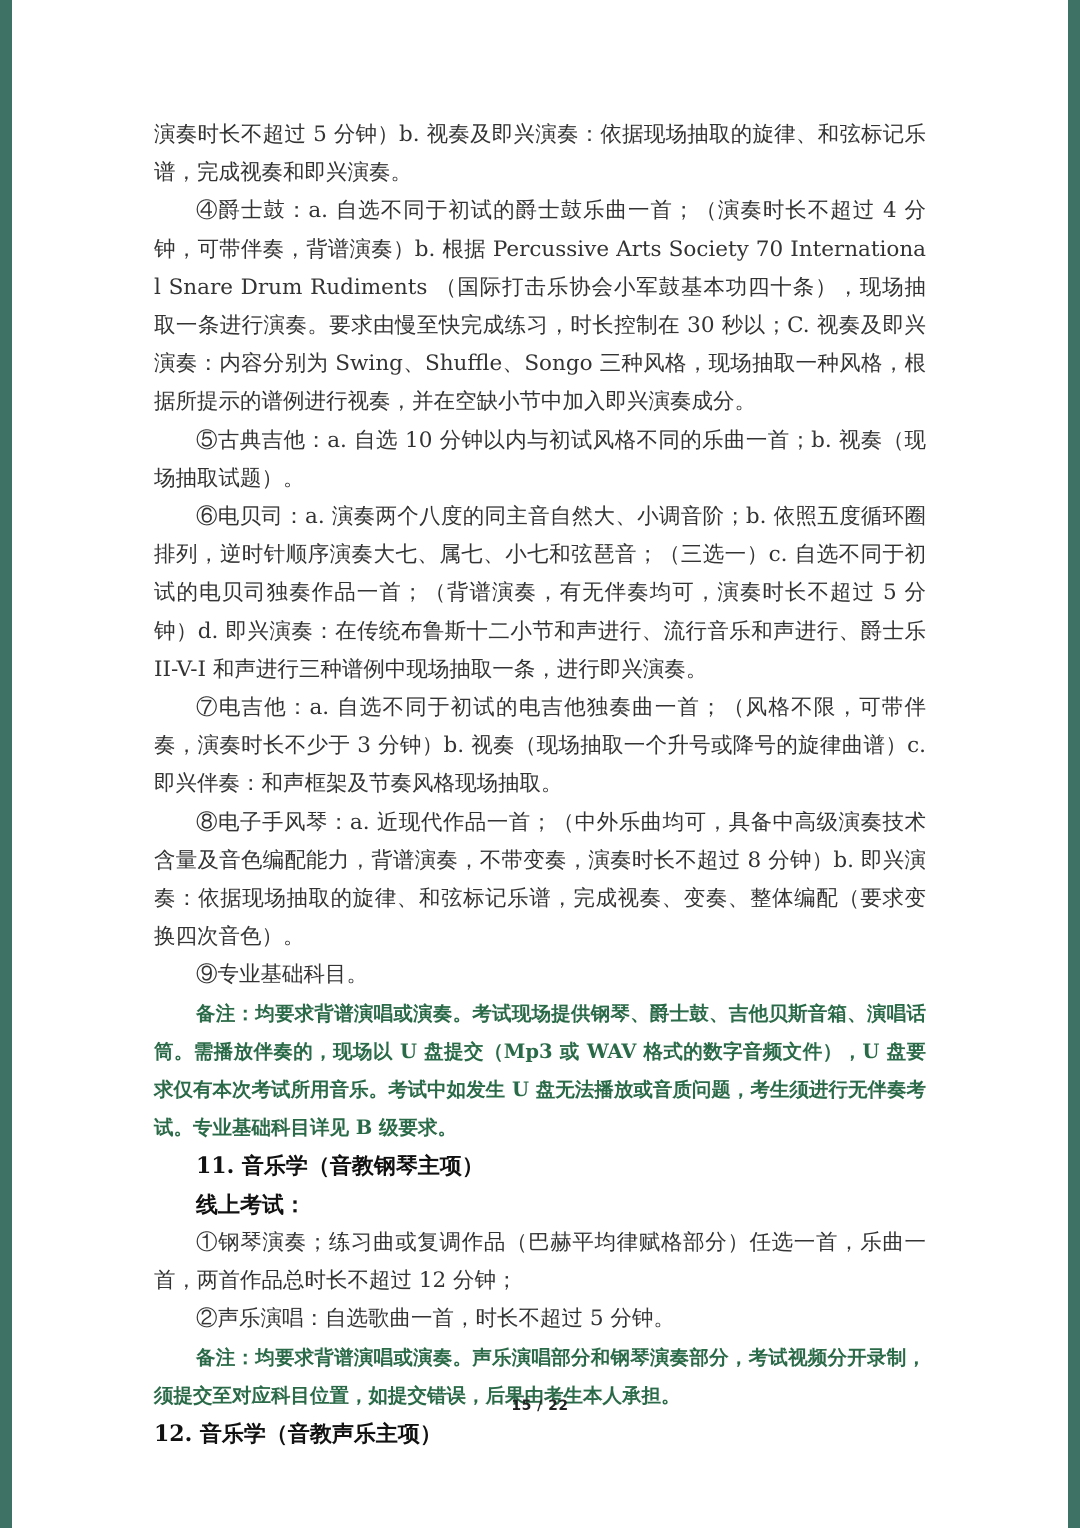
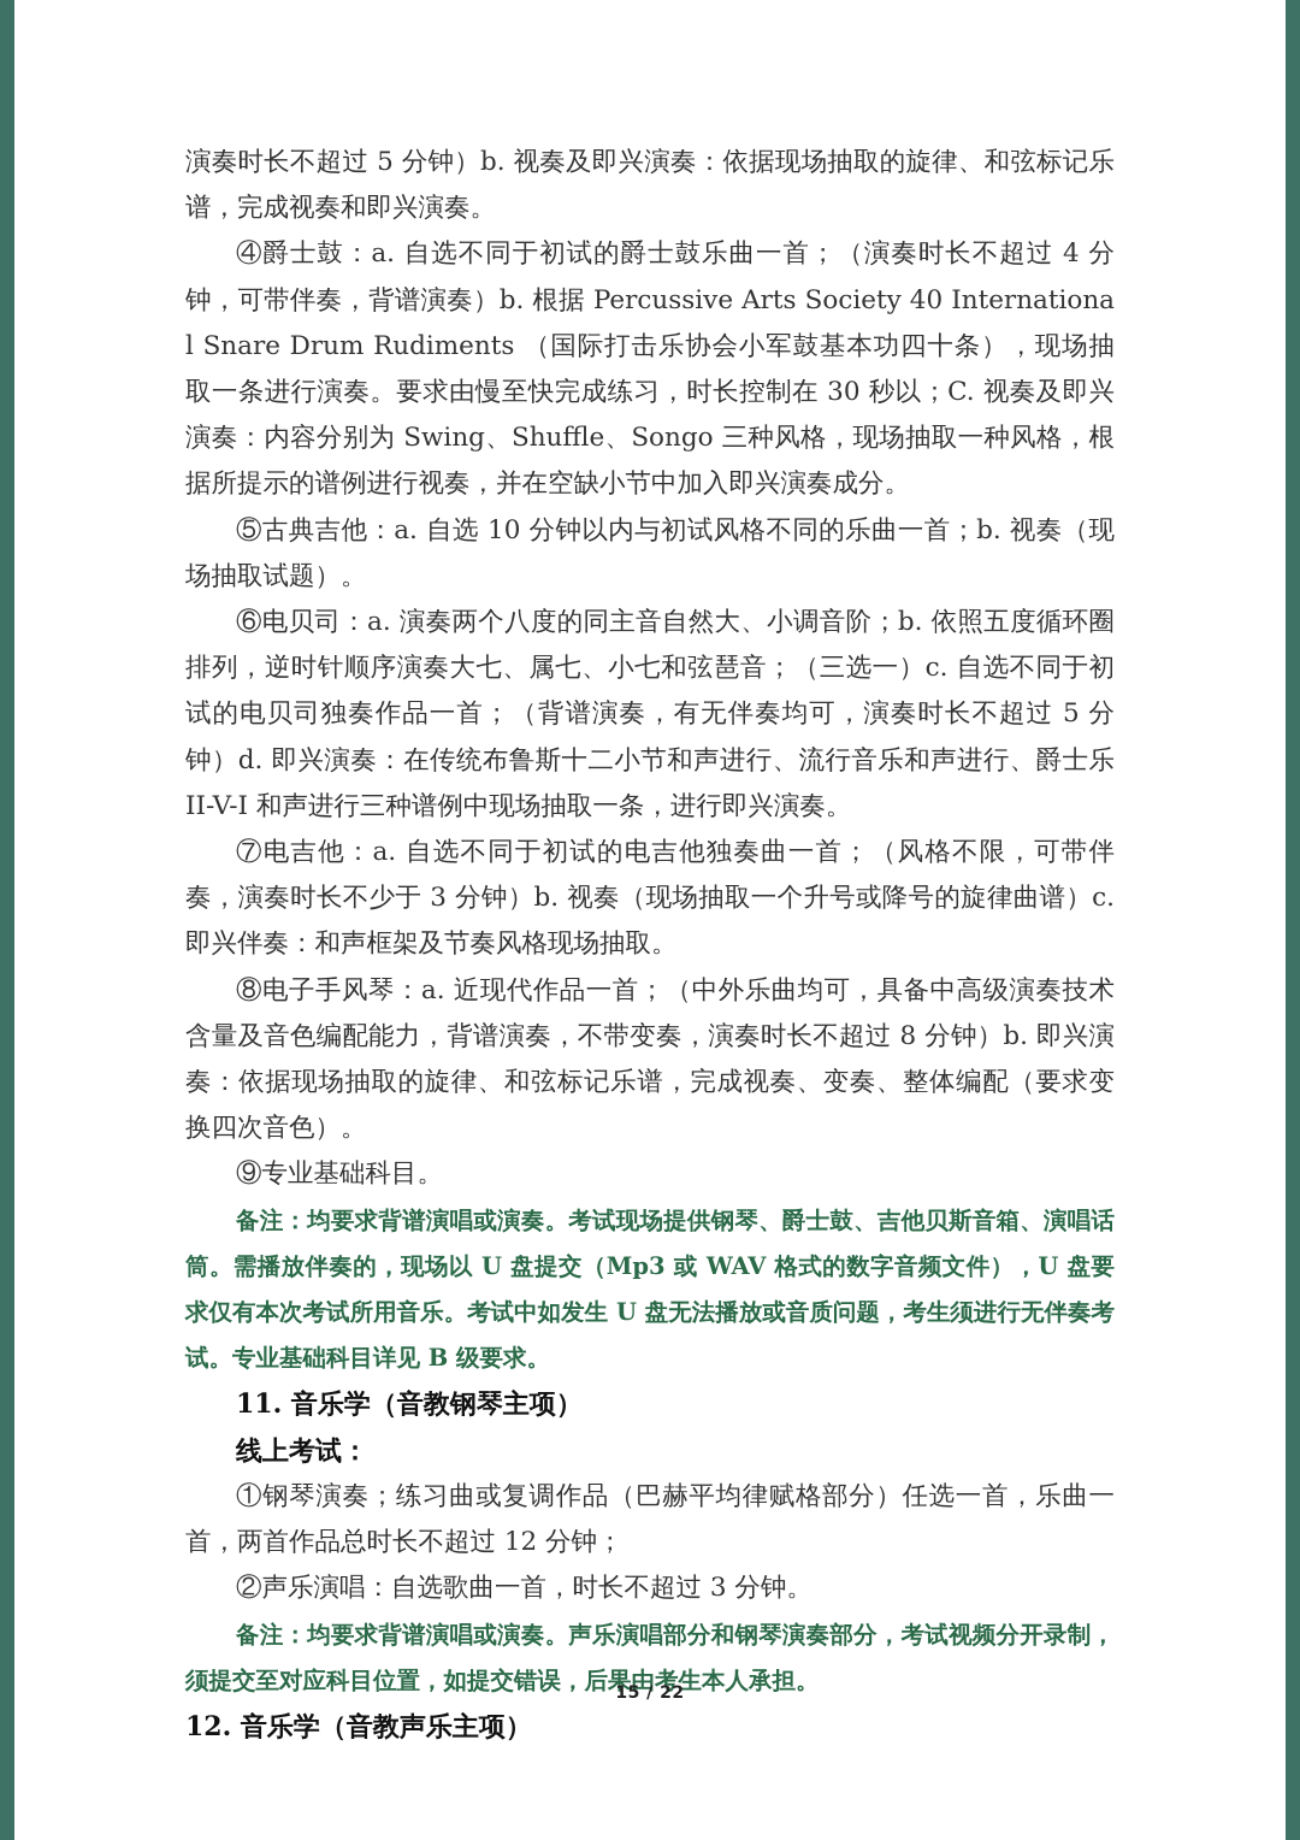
  演奏时长不超过 5 分钟）b. 视奏及即兴演奏：依据现场抽取的旋律、和弦标记乐谱，完成视奏和即兴演奏。
- ④爵士鼓：a. 自选不同于初试的爵士鼓乐曲一首；（演奏时长不超过 4 分钟，可带伴奏，背谱演奏）b. 根据 Percussive Arts Society 70 International Snare Drum Rudiments （国际打击乐协会小军鼓基本功四十条），现场抽取一条进行演奏。要求由慢至快完成练习，时长控制在 30 秒以；C. 视奏及即兴演奏：内容分别为 Swing、Shuffle、Songo 三种风格，现场抽取一种风格，根据所提示的谱例进行视奏，并在空缺小节中加入即兴演奏成分。
+ ④爵士鼓：a. 自选不同于初试的爵士鼓乐曲一首；（演奏时长不超过 4 分钟，可带伴奏，背谱演奏）b. 根据 Percussive Arts Society 40 International Snare Drum Rudiments （国际打击乐协会小军鼓基本功四十条），现场抽取一条进行演奏。要求由慢至快完成练习，时长控制在 30 秒以；C. 视奏及即兴演奏：内容分别为 Swing、Shuffle、Songo 三种风格，现场抽取一种风格，根据所提示的谱例进行视奏，并在空缺小节中加入即兴演奏成分。
  ⑤古典吉他：a. 自选 10 分钟以内与初试风格不同的乐曲一首；b. 视奏（现场抽取试题）。
  ⑥电贝司：a. 演奏两个八度的同主音自然大、小调音阶；b. 依照五度循环圈排列，逆时针顺序演奏大七、属七、小七和弦琶音；（三选一）c. 自选不同于初试的电贝司独奏作品一首；（背谱演奏，有无伴奏均可，演奏时长不超过 5 分钟）d. 即兴演奏：在传统布鲁斯十二小节和声进行、流行音乐和声进行、爵士乐 II-V-I 和声进行三种谱例中现场抽取一条，进行即兴演奏。
  ⑦电吉他：a. 自选不同于初试的电吉他独奏曲一首；（风格不限，可带伴奏，演奏时长不少于 3 分钟）b. 视奏（现场抽取一个升号或降号的旋律曲谱）c. 即兴伴奏：和声框架及节奏风格现场抽取。
  ⑧电子手风琴：a. 近现代作品一首；（中外乐曲均可，具备中高级演奏技术含量及音色编配能力，背谱演奏，不带变奏，演奏时长不超过 8 分钟）b. 即兴演奏：依据现场抽取的旋律、和弦标记乐谱，完成视奏、变奏、整体编配（要求变换四次音色）。
  ⑨专业基础科目。
  备注：均要求背谱演唱或演奏。考试现场提供钢琴、爵士鼓、吉他贝斯音箱、演唱话筒。需播放伴奏的，现场以 U 盘提交（Mp3 或 WAV 格式的数字音频文件），U 盘要求仅有本次考试所用音乐。考试中如发生 U 盘无法播放或音质问题，考生须进行无伴奏考试。专业基础科目详见 B 级要求。
  11. 音乐学（音教钢琴主项）
  线上考试：
  ①钢琴演奏；练习曲或复调作品（巴赫平均律赋格部分）任选一首，乐曲一首，两首作品总时长不超过 12 分钟；
- ②声乐演唱：自选歌曲一首，时长不超过 5 分钟。
+ ②声乐演唱：自选歌曲一首，时长不超过 3 分钟。
  备注：均要求背谱演唱或演奏。声乐演唱部分和钢琴演奏部分，考试视频分开录制，须提交至对应科目位置，如提交错误，后果由考生本人承担。
  12. 音乐学（音教声乐主项）
  15 / 22
